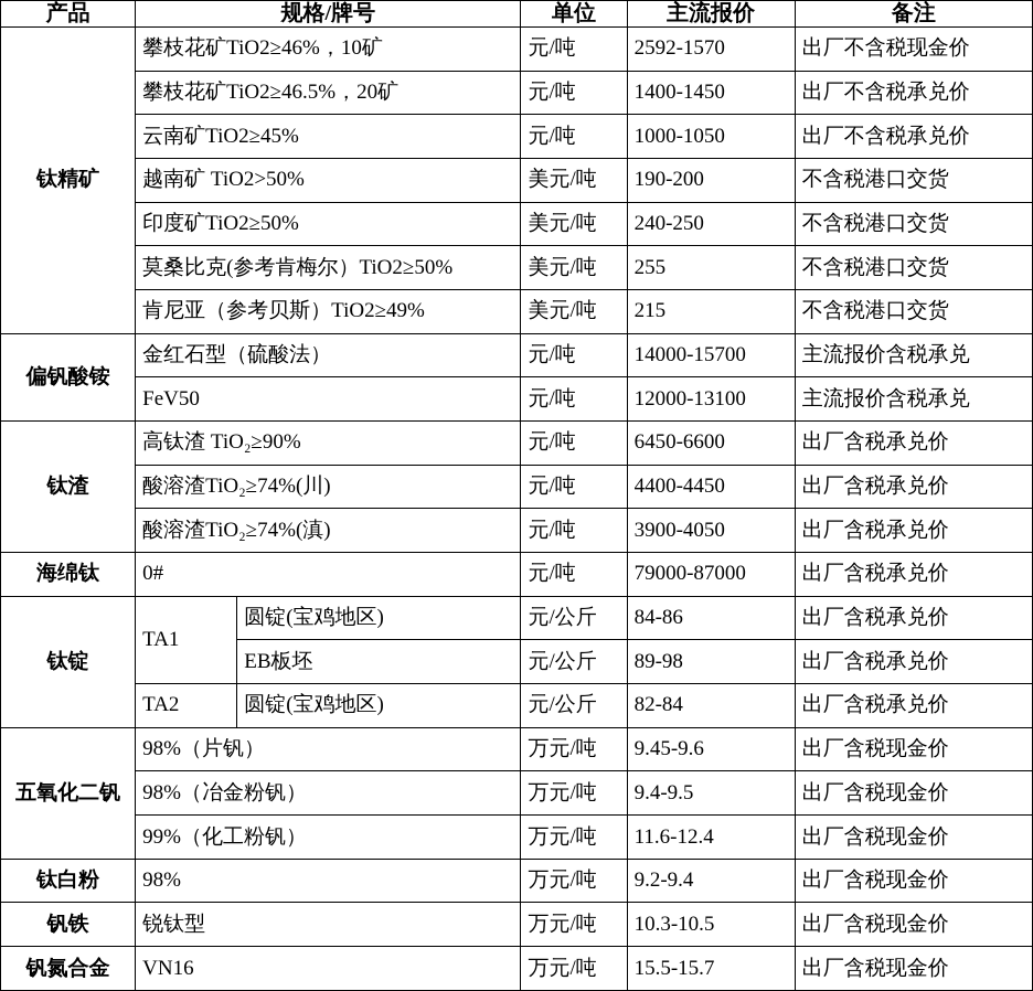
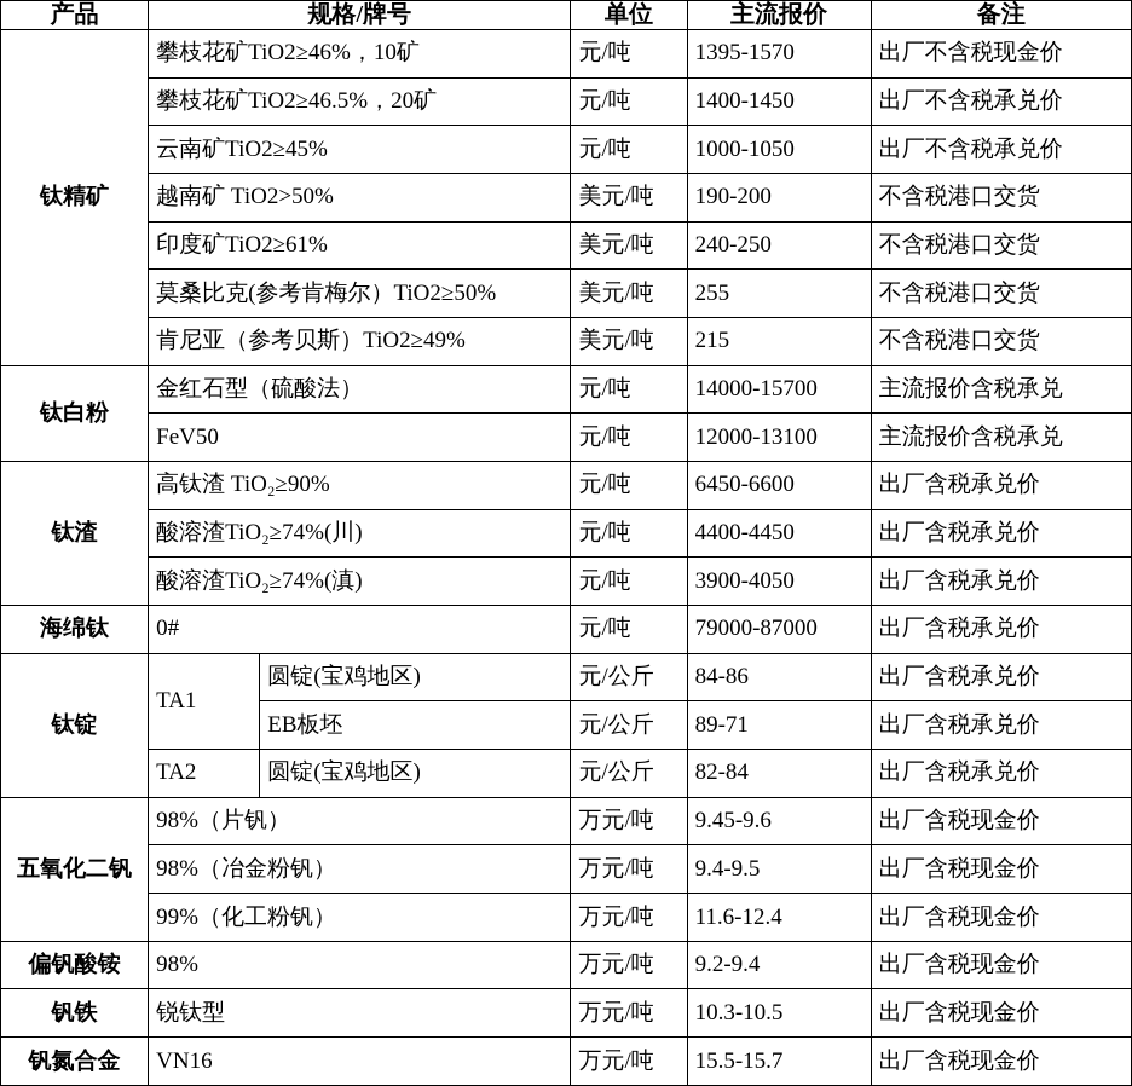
  产品	规格/牌号	单位	主流报价	备注
- 钛精矿	攀枝花矿TiO2≥46%，10矿	元/吨	2592-1570	出厂不含税现金价
+ 钛精矿	攀枝花矿TiO2≥46%，10矿	元/吨	1395-1570	出厂不含税现金价
  攀枝花矿TiO2≥46.5%，20矿	元/吨	1400-1450	出厂不含税承兑价
  云南矿TiO2≥45%	元/吨	1000-1050	出厂不含税承兑价
  越南矿 TiO2>50%	美元/吨	190-200	不含税港口交货
- 印度矿TiO2≥50%	美元/吨	240-250	不含税港口交货
+ 印度矿TiO2≥61%	美元/吨	240-250	不含税港口交货
  莫桑比克(参考肯梅尔）TiO2≥50%	美元/吨	255	不含税港口交货
  肯尼亚（参考贝斯）TiO2≥49%	美元/吨	215	不含税港口交货
- 偏钒酸铵	金红石型（硫酸法）	元/吨	14000-15700	主流报价含税承兑
+ 钛白粉	金红石型（硫酸法）	元/吨	14000-15700	主流报价含税承兑
  FeV50	元/吨	12000-13100	主流报价含税承兑
  钛渣	高钛渣 TiO₂≥90%	元/吨	6450-6600	出厂含税承兑价
  酸溶渣TiO₂≥74%(川)	元/吨	4400-4450	出厂含税承兑价
  酸溶渣TiO₂≥74%(滇)	元/吨	3900-4050	出厂含税承兑价
  海绵钛	0#	元/吨	79000-87000	出厂含税承兑价
  钛锭	TA1	圆锭(宝鸡地区)	元/公斤	84-86	出厂含税承兑价
- EB板坯	元/公斤	89-98	出厂含税承兑价
+ EB板坯	元/公斤	89-71	出厂含税承兑价
  TA2	圆锭(宝鸡地区)	元/公斤	82-84	出厂含税承兑价
  五氧化二钒	98%（片钒）	万元/吨	9.45-9.6	出厂含税现金价
  98%（冶金粉钒）	万元/吨	9.4-9.5	出厂含税现金价
  99%（化工粉钒）	万元/吨	11.6-12.4	出厂含税现金价
- 钛白粉	98%	万元/吨	9.2-9.4	出厂含税现金价
+ 偏钒酸铵	98%	万元/吨	9.2-9.4	出厂含税现金价
  钒铁	锐钛型	万元/吨	10.3-10.5	出厂含税现金价
  钒氮合金	VN16	万元/吨	15.5-15.7	出厂含税现金价
